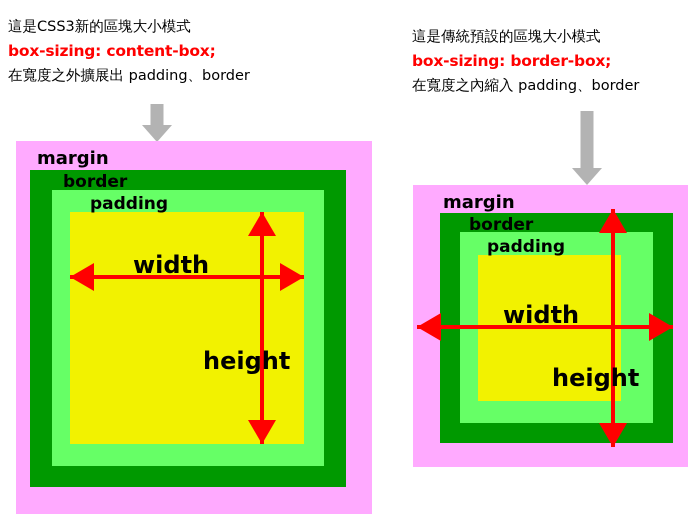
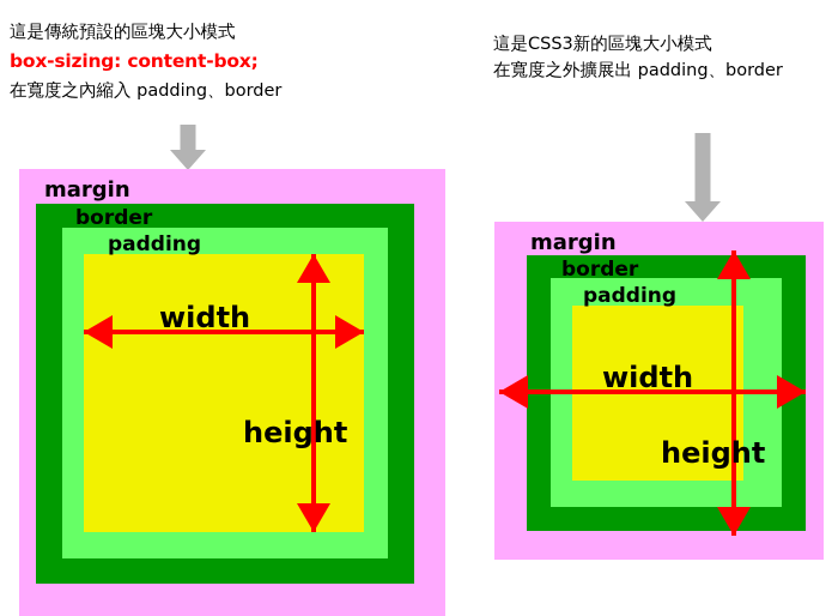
- 這是CSS3新的區塊大小模式
+ 這是傳統預設的區塊大小模式
  box-sizing: content-box;
- 在寬度之外擴展出 padding、border
+ 在寬度之內縮入 padding、border
  margin
  border
  padding
  width
  height
- 這是傳統預設的區塊大小模式
+ 這是CSS3新的區塊大小模式
- box-sizing: border-box;
- 在寬度之內縮入 padding、border
+ 在寬度之外擴展出 padding、border
  margin
  border
  padding
  width
  height
